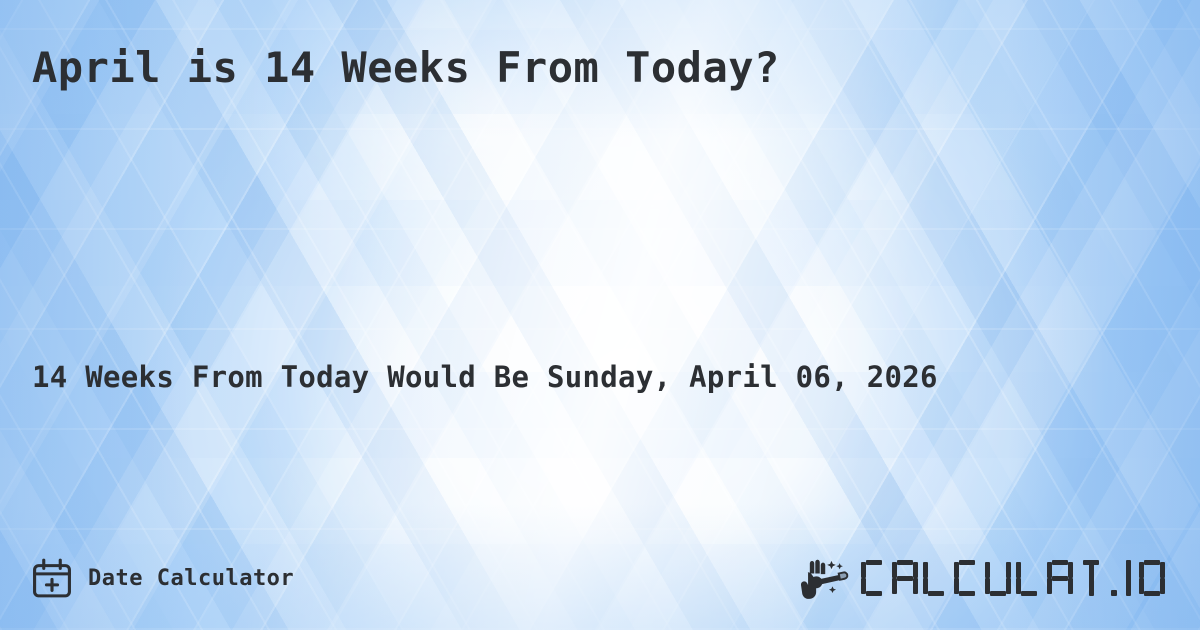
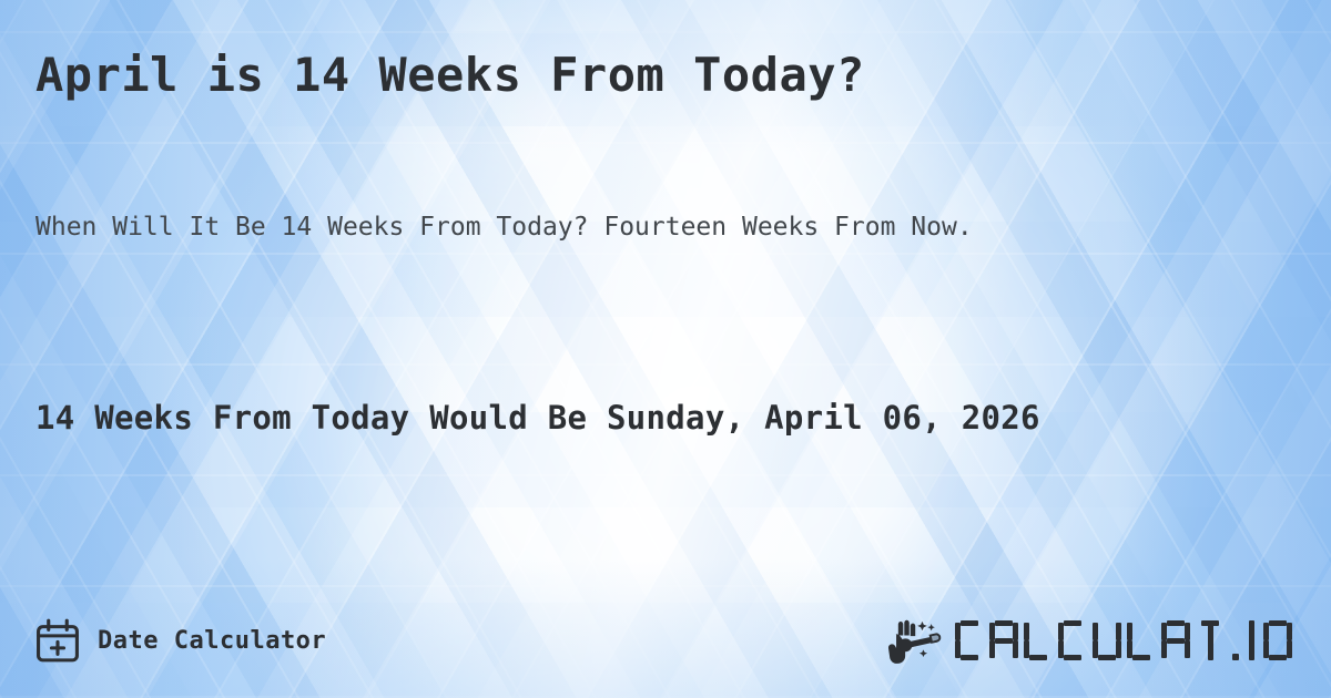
  April is 14 Weeks From Today?
+ When Will It Be 14 Weeks From Today? Fourteen Weeks From Now.
  14 Weeks From Today Would Be Sunday, April 06, 2026
  Date Calculator
